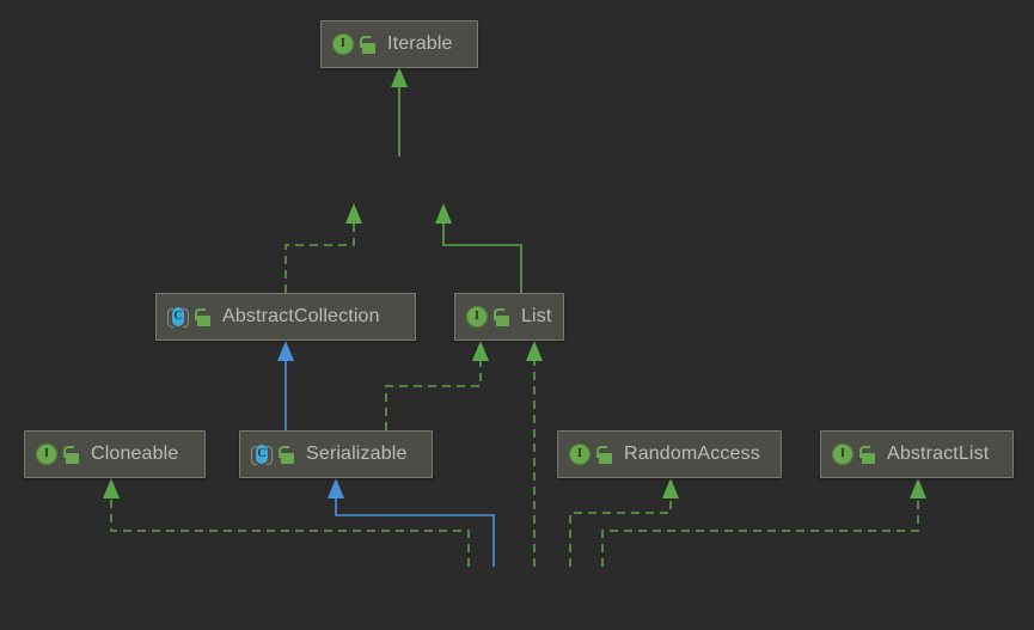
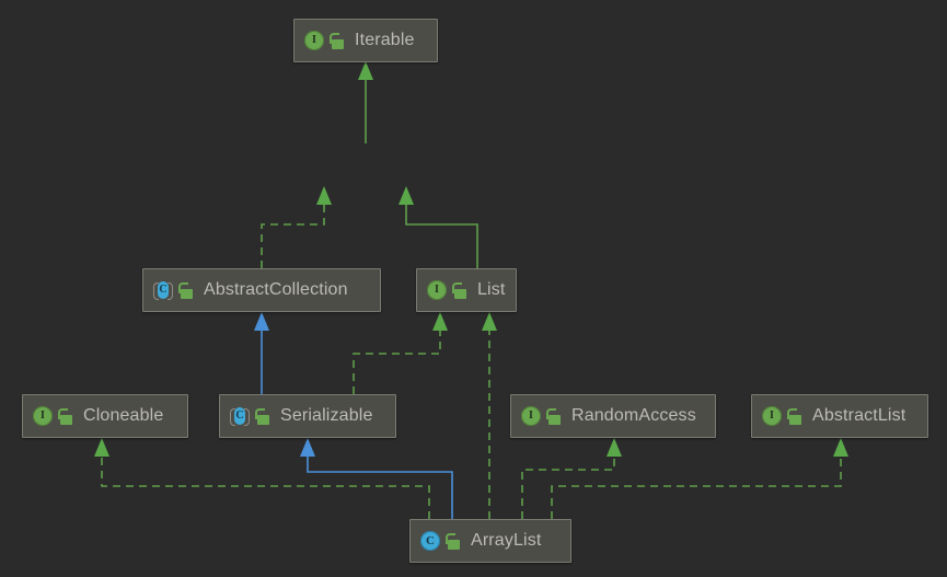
  Iterable
  AbstractCollection
  List
  Cloneable
  Serializable
  RandomAccess
  AbstractList
+ ArrayList
